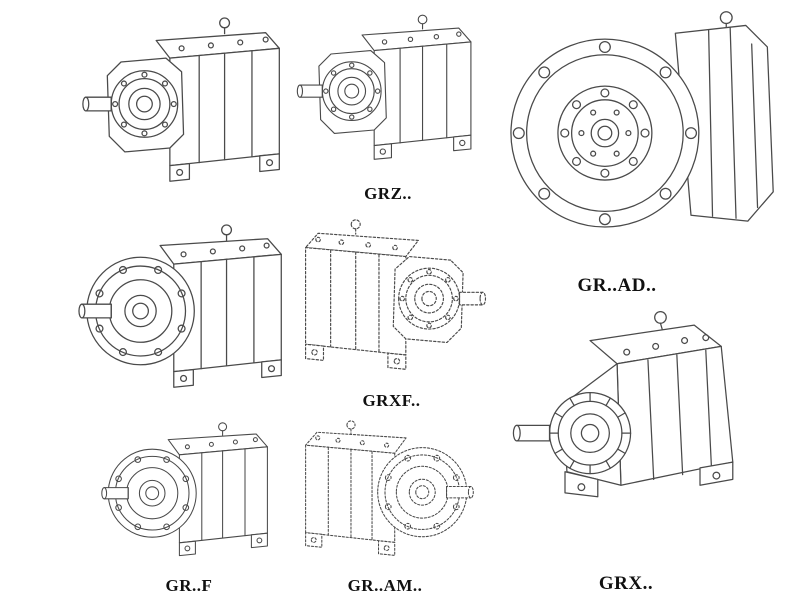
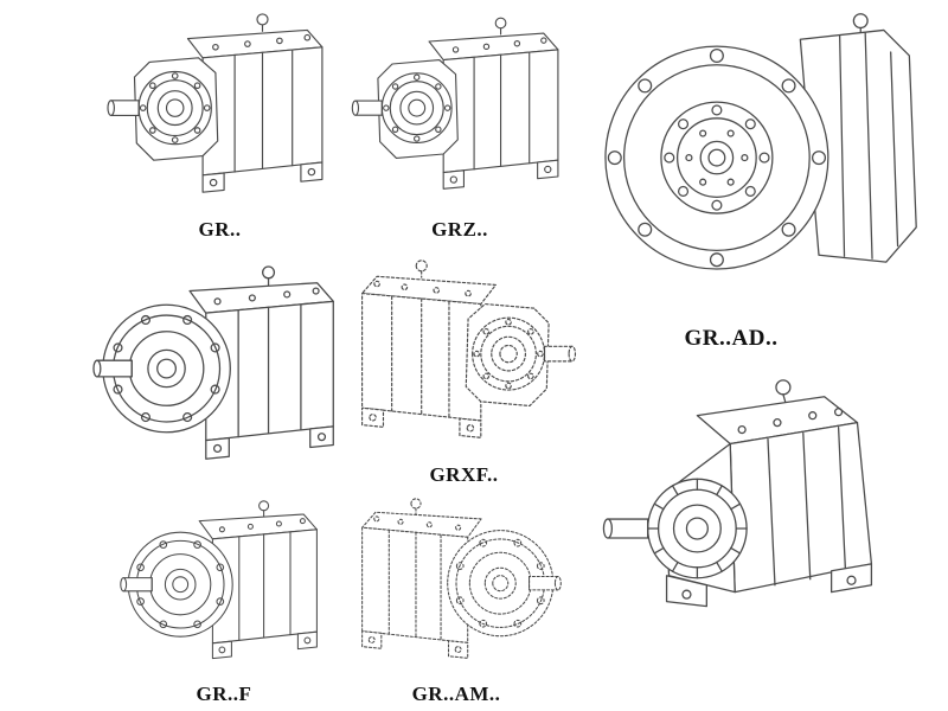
+ GR..
  GRZ..
  GR..AD..
  GRXF..
  GR..F
  GR..AM..
- GRX..
